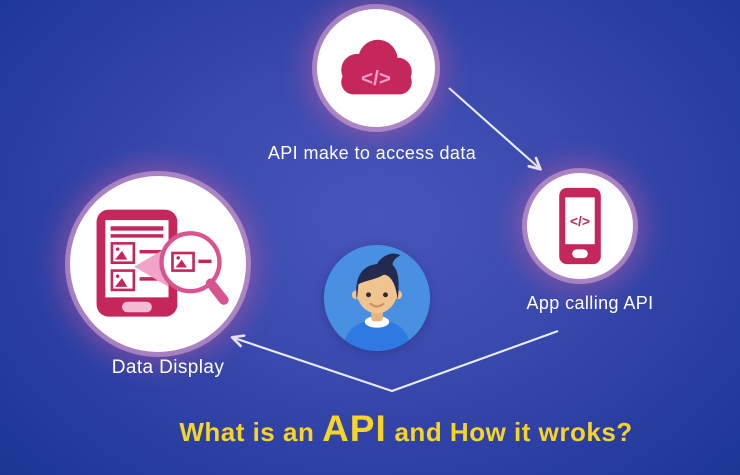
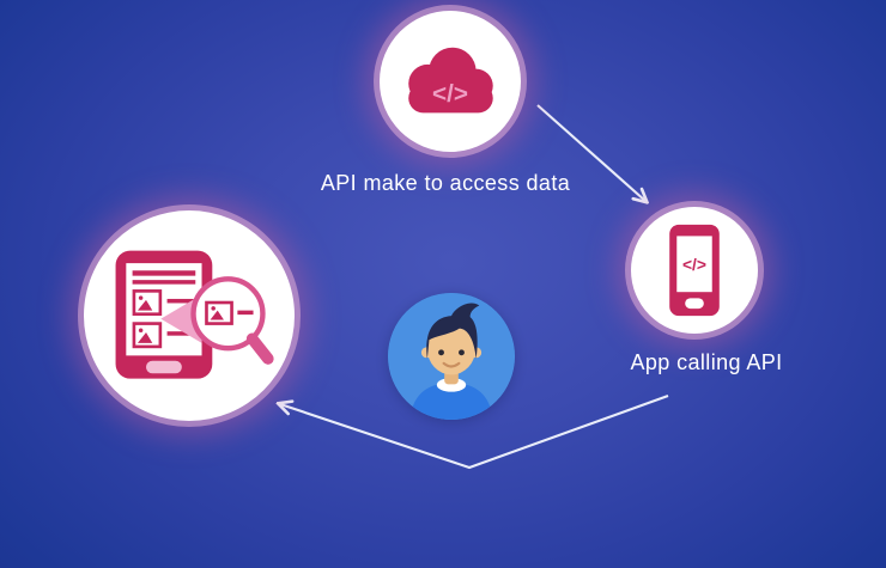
  </>
  API make to access data
  </>
  App calling API
- Data Display
- What is an API and How it wroks?
